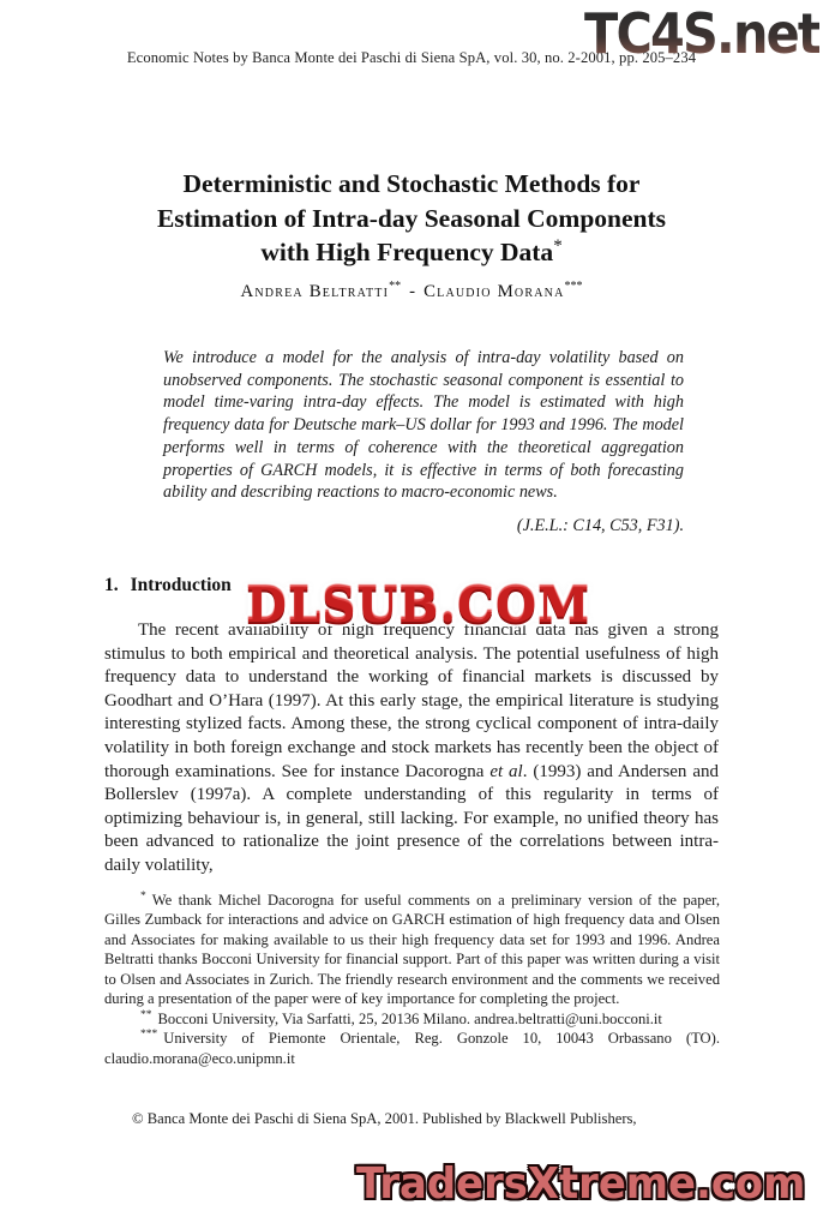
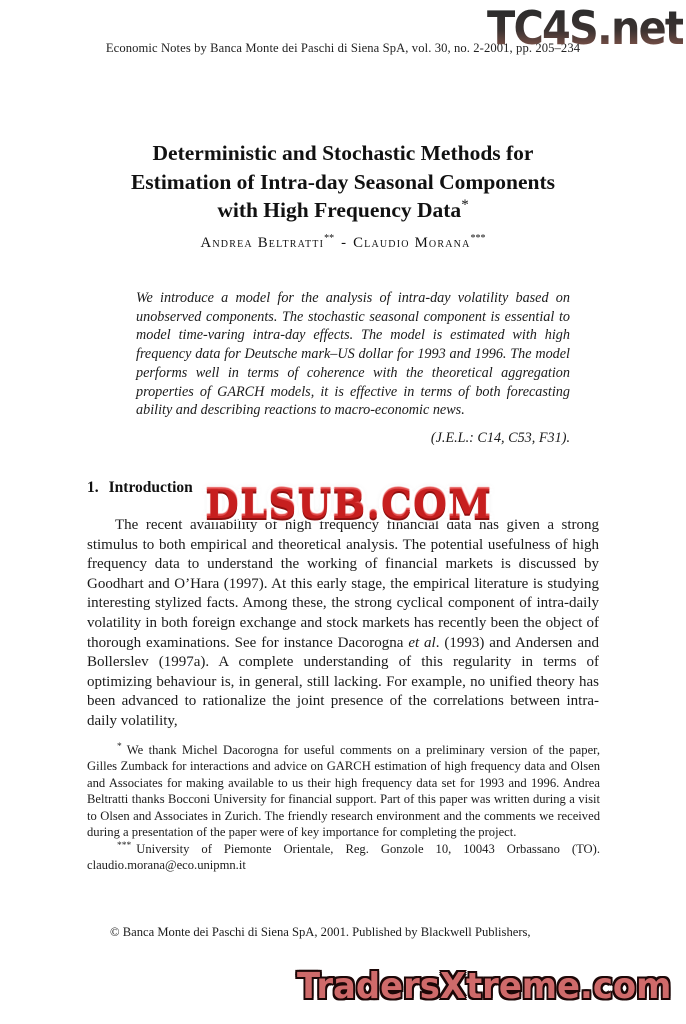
  TC4S.net
  Economic Notes by Banca Monte dei Paschi di Siena SpA, vol. 30, no. 2-
  Deterministic and Stochastic Methods for
  Estimation of Intra-day Seasonal Components
  with High Frequency Data*
  Andrea Beltratti** - Claudio Morana***
  We introduce a model for the analysis of intra-day volatility based on unobserved components. The stochastic seasonal component is essential to model time-varing intra-day effects. The model is estimated with high frequency data for Deutsche mark–US dollar for 1993 and 1996. The model performs well in terms of coherence with the theoretical aggregation properties of GARCH models, it is effective in terms of both forecasting ability and describing reactions to macro-economic news.
  (J.E.L.: C14, C53, F31).
  1. Introduction
  The recent availability of high frequency financial data has given a strong stimulus to both empirical and theoretical analysis. The potential usefulness of high frequency data to understand the working of financial markets is discussed by Goodhart and O’Hara (1997). At this early stage, the empirical literature is studying interesting stylized facts. Among these, the strong cyclical component of intra-daily volatility in both foreign exchange and stock markets has recently been the object of thorough examinations. See for instance Dacorogna et al. (1993) and Andersen and Bollerslev (1997a). A complete understanding of this regularity in terms of optimizing behaviour is, in general, still lacking. For example, no unified theory has been advanced to rationalize the joint presence of the correlations between intra-daily volatility,
  DLSUB.COM
  * We thank Michel Dacorogna for useful comments on a preliminary version of the paper, Gilles Zumback for interactions and advice on GARCH estimation of high frequency data and Olsen and Associates for making available to us their high frequency data set for 1993 and 1996. Andrea Beltratti thanks Bocconi University for financial support. Part of this paper was written during a visit to Olsen and Associates in Zurich. The friendly research environment and the comments we received during a presentation of the paper were of key importance for completing the project.
- ** Bocconi University, Via Sarfatti, 25, 20136 Milano. andrea.beltratti@uni.bocconi.it
  *** University of Piemonte Orientale, Reg. Gonzole 10, 10043 Orbassano (TO). claudio.morana@eco.unipmn.it
  © Banca Monte dei Paschi di Siena SpA, 2001. Published by Blackwell Publishers,
  TradersXtreme.com
